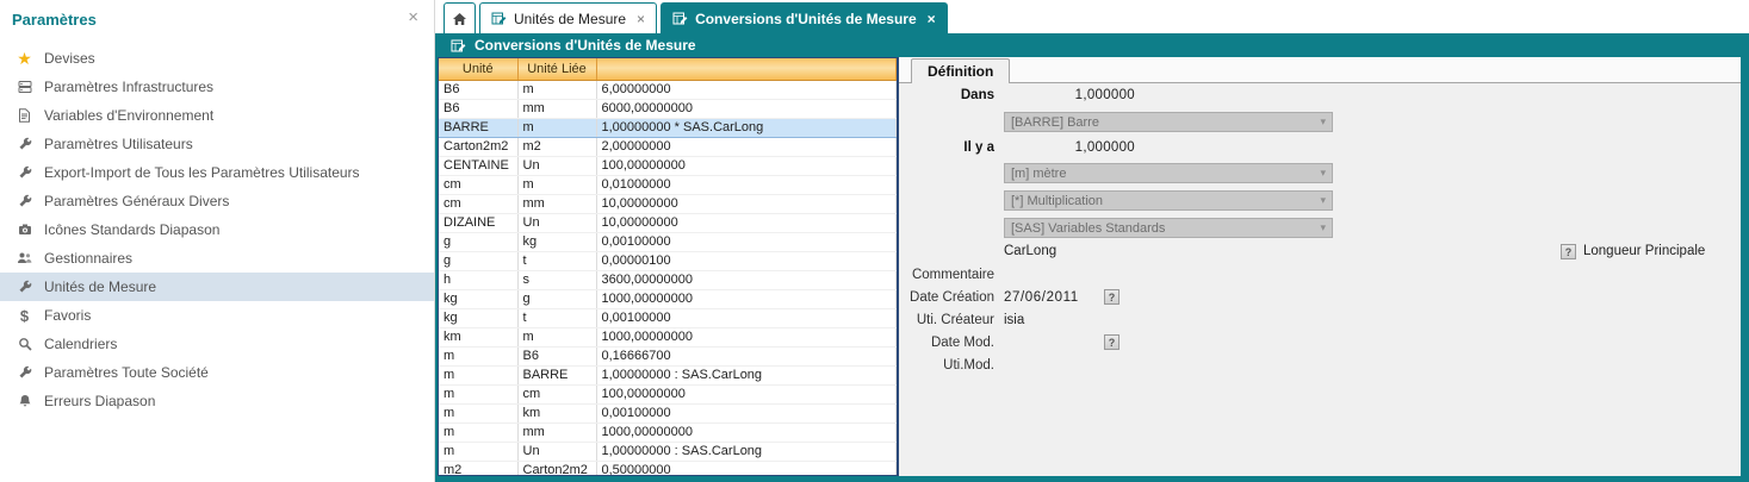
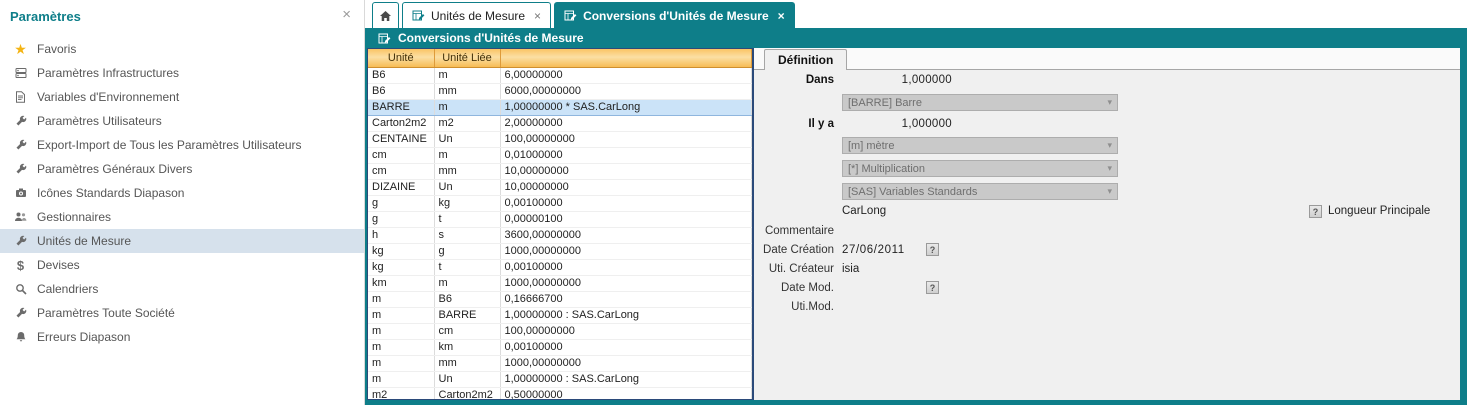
  Paramètres
  ×
  ★
- Devises
+ Favoris
  Paramètres Infrastructures
  Variables d'Environnement
  Paramètres Utilisateurs
  Export-Import de Tous les Paramètres Utilisateurs
  Paramètres Généraux Divers
  Icônes Standards Diapason
  Gestionnaires
  Unités de Mesure
  $
- Favoris
+ Devises
  Calendriers
  Paramètres Toute Société
  Erreurs Diapason
  Unités de Mesure
  ×
  Conversions d'Unités de Mesure
  ×
  Conversions d'Unités de Mesure
  Unité	Unité Liée
  B6	m	6,00000000
  B6	mm	6000,00000000
  BARRE	m	1,00000000 * SAS.CarLong
  Carton2m2	m2	2,00000000
  CENTAINE	Un	100,00000000
  cm	m	0,01000000
  cm	mm	10,00000000
  DIZAINE	Un	10,00000000
  g	kg	0,00100000
  g	t	0,00000100
  h	s	3600,00000000
  kg	g	1000,00000000
  kg	t	0,00100000
  km	m	1000,00000000
  m	B6	0,16666700
  m	BARRE	1,00000000 : SAS.CarLong
  m	cm	100,00000000
  m	km	0,00100000
  m	mm	1000,00000000
  m	Un	1,00000000 : SAS.CarLong
  m2	Carton2m2	0,50000000
  Définition
  Dans
  1,000000
  [BARRE] Barre
  ▾
  Il y a
  1,000000
  [m] mètre
  ▾
  [*] Multiplication
  ▾
  [SAS] Variables Standards
  ▾
  CarLong
  ?
  Longueur Principale
  Commentaire
  Date Création
  27/06/2011
  ?
  Uti. Créateur
  isia
  Date Mod.
  ?
  Uti.Mod.
